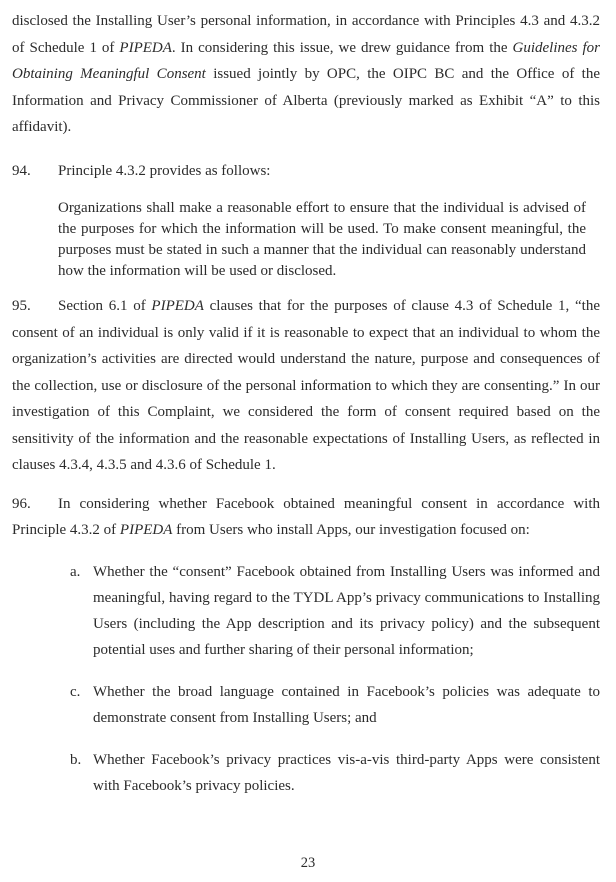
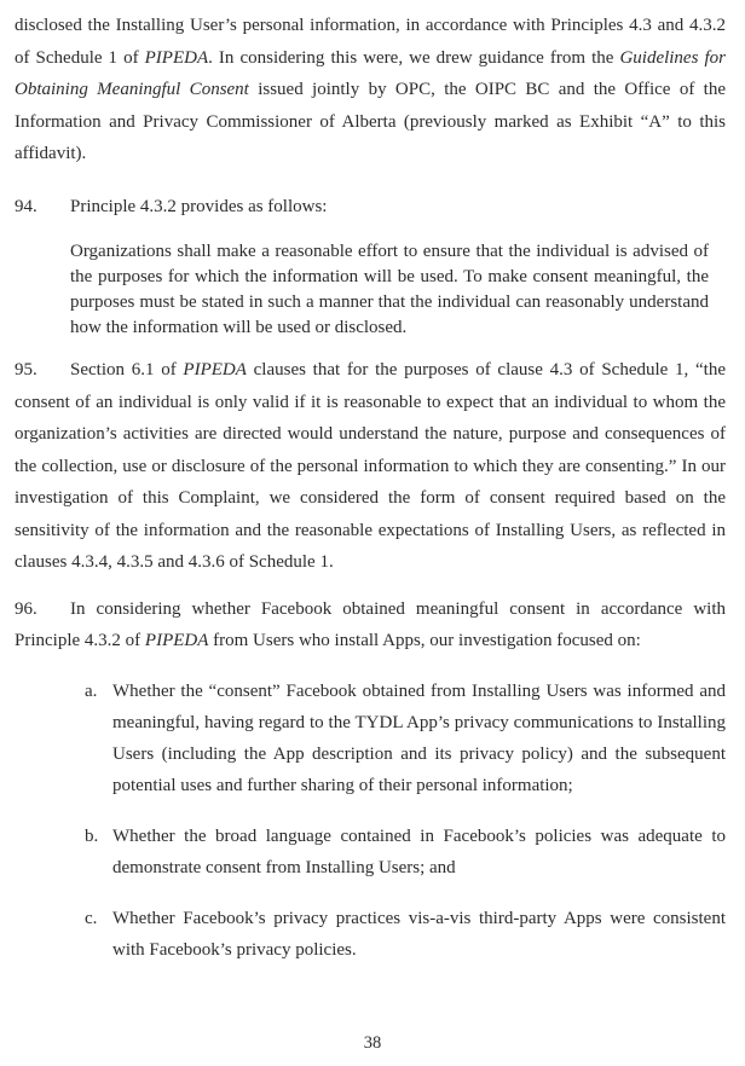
- disclosed the Installing User’s personal information, in accordance with Principles 4.3 and 4.3.2 of Schedule 1 of PIPEDA. In considering this issue, we drew guidance from the Guidelines for Obtaining Meaningful Consent issued jointly by OPC, the OIPC BC and the Office of the Information and Privacy Commissioner of Alberta (previously marked as Exhibit “A” to this affidavit).
+ disclosed the Installing User’s personal information, in accordance with Principles 4.3 and 4.3.2 of Schedule 1 of PIPEDA. In considering this were, we drew guidance from the Guidelines for Obtaining Meaningful Consent issued jointly by OPC, the OIPC BC and the Office of the Information and Privacy Commissioner of Alberta (previously marked as Exhibit “A” to this affidavit).
  94. Principle 4.3.2 provides as follows:
  Organizations shall make a reasonable effort to ensure that the individual is advised of the purposes for which the information will be used. To make consent meaningful, the purposes must be stated in such a manner that the individual can reasonably understand how the information will be used or disclosed.
  95. Section 6.1 of PIPEDA clauses that for the purposes of clause 4.3 of Schedule 1, “the consent of an individual is only valid if it is reasonable to expect that an individual to whom the organization’s activities are directed would understand the nature, purpose and consequences of the collection, use or disclosure of the personal information to which they are consenting.” In our investigation of this Complaint, we considered the form of consent required based on the sensitivity of the information and the reasonable expectations of Installing Users, as reflected in clauses 4.3.4, 4.3.5 and 4.3.6 of Schedule 1.
  96. In considering whether Facebook obtained meaningful consent in accordance with Principle 4.3.2 of PIPEDA from Users who install Apps, our investigation focused on:
  a.
  Whether the “consent” Facebook obtained from Installing Users was informed and meaningful, having regard to the TYDL App’s privacy communications to Installing Users (including the App description and its privacy policy) and the subsequent potential uses and further sharing of their personal information;
- c.
+ b.
  Whether the broad language contained in Facebook’s policies was adequate to demonstrate consent from Installing Users; and
- b.
+ c.
  Whether Facebook’s privacy practices vis-a-vis third-party Apps were consistent with Facebook’s privacy policies.
- 23
+ 38
